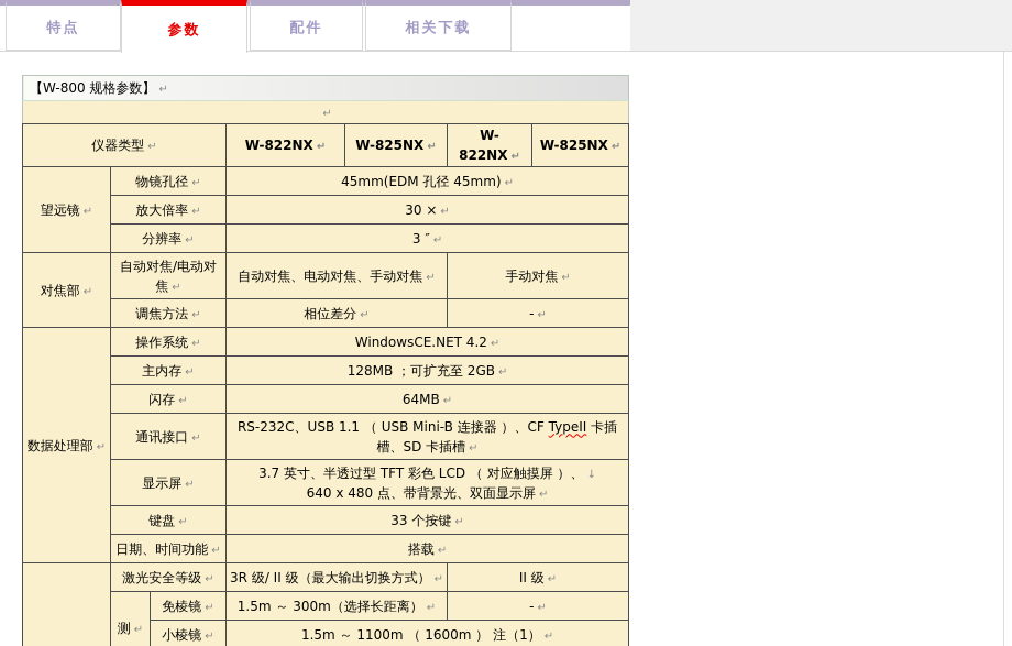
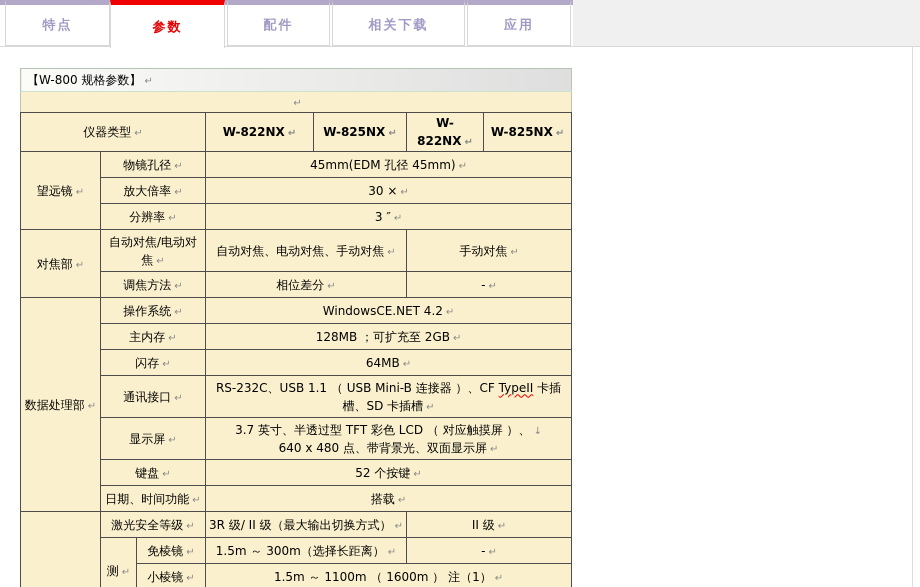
  特点
  参数
  配件
  相关下载
+ 应用
  【W-800 规格参数】 ↵
  ↵
  仪器类型 ↵	W-822NX ↵	W-825NX ↵	W-822NX ↵	W-825NX ↵
  望远镜 ↵	物镜孔径 ↵	45mm(EDM 孔径 45mm) ↵
  放大倍率 ↵	30 × ↵
  分辨率 ↵	3 ″ ↵
  对焦部 ↵	自动对焦/电动对焦 ↵	自动对焦、电动对焦、手动对焦 ↵	手动对焦 ↵
  调焦方法 ↵	相位差分 ↵	- ↵
  数据处理部 ↵	操作系统 ↵	WindowsCE.NET 4.2 ↵
  主内存 ↵	128MB ；可扩充至 2GB ↵
  闪存 ↵	64MB ↵
  通讯接口 ↵	RS-232C、USB 1.1 （ USB Mini-B 连接器 ）、CF TypeII 卡插槽、SD 卡插槽 ↵
  显示屏 ↵	3.7 英寸、半透过型 TFT 彩色 LCD （ 对应触摸屏 ）、 ↓ 640 x 480 点、带背景光、双面显示屏 ↵
- 键盘 ↵	33 个按键 ↵
+ 键盘 ↵	52 个按键 ↵
  日期、时间功能 ↵	搭载 ↵
  	激光安全等级 ↵	3R 级/ II 级（最大输出切换方式） ↵	II 级 ↵
  测 ↵	免棱镜 ↵	1.5m ～ 300m（选择长距离） ↵	- ↵
  小棱镜 ↵	1.5m ～ 1100m （ 1600m ） 注（1） ↵
